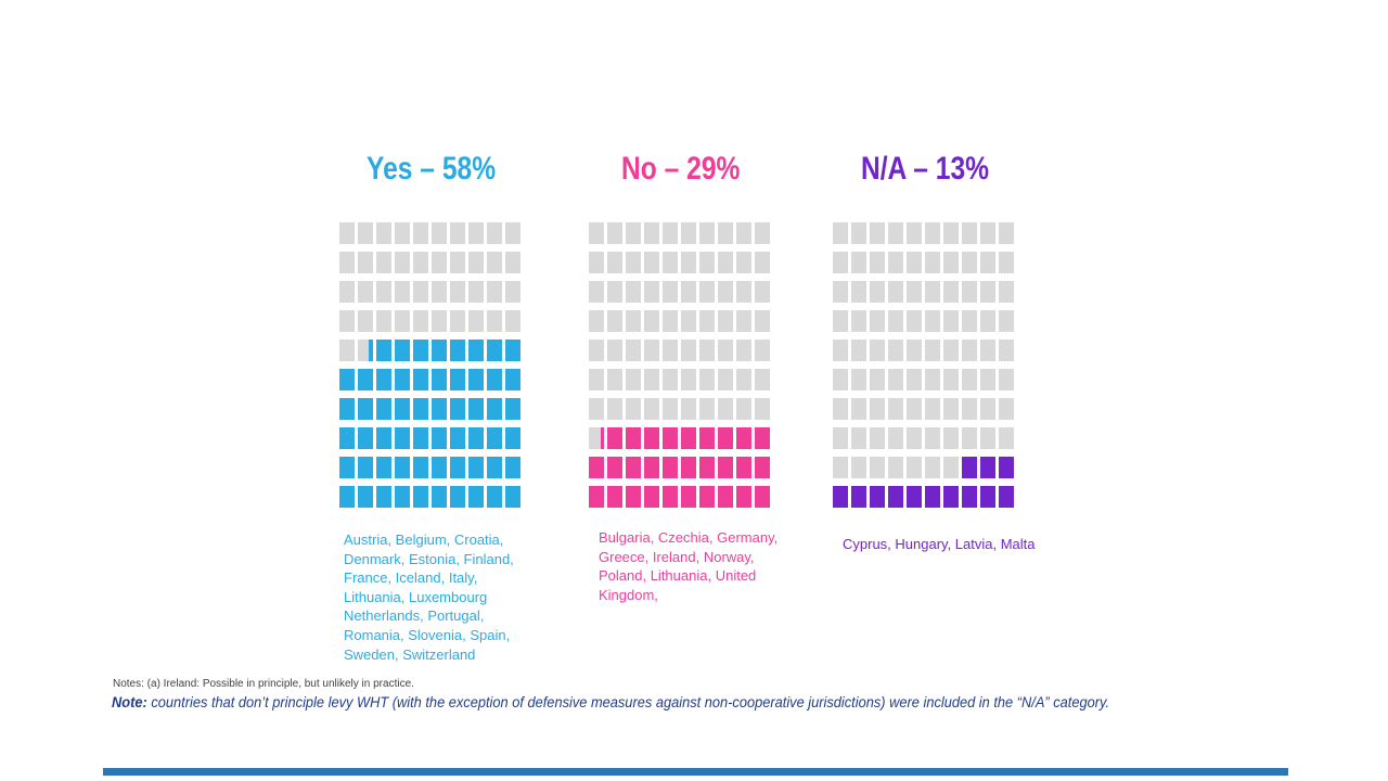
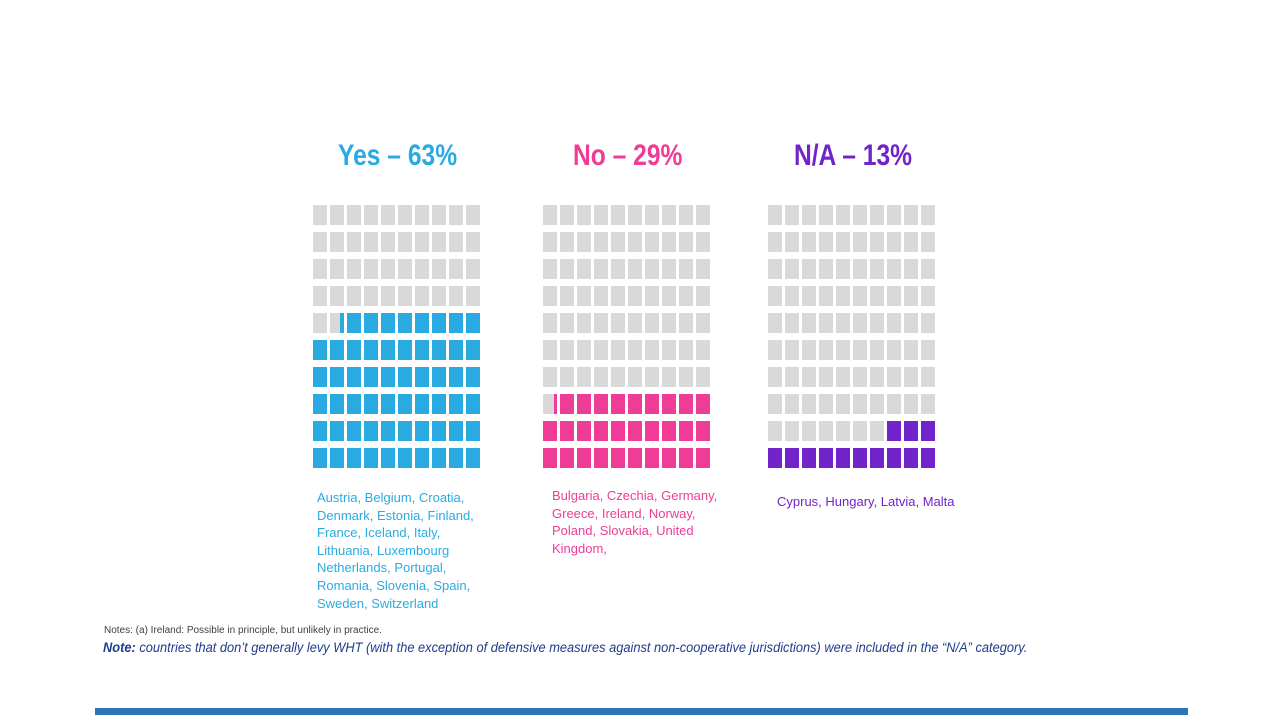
- Yes – 58%
+ Yes – 63%
  No – 29%
  N/A – 13%
  Austria, Belgium, Croatia, Denmark, Estonia, Finland, France, Iceland, Italy, Lithuania, Luxembourg Netherlands, Portugal, Romania, Slovenia, Spain, Sweden, Switzerland
- Bulgaria, Czechia, Germany, Greece, Ireland, Norway, Poland, Lithuania, United Kingdom,
+ Bulgaria, Czechia, Germany, Greece, Ireland, Norway, Poland, Slovakia, United Kingdom,
  Cyprus, Hungary, Latvia, Malta
  Notes: (a) Ireland: Possible in principle, but unlikely in practice.
- Note: countries that don’t principle levy WHT (with the exception of defensive measures against non-cooperative jurisdictions) were included in the “N/A” category.
+ Note: countries that don’t generally levy WHT (with the exception of defensive measures against non-cooperative jurisdictions) were included in the “N/A” category.
